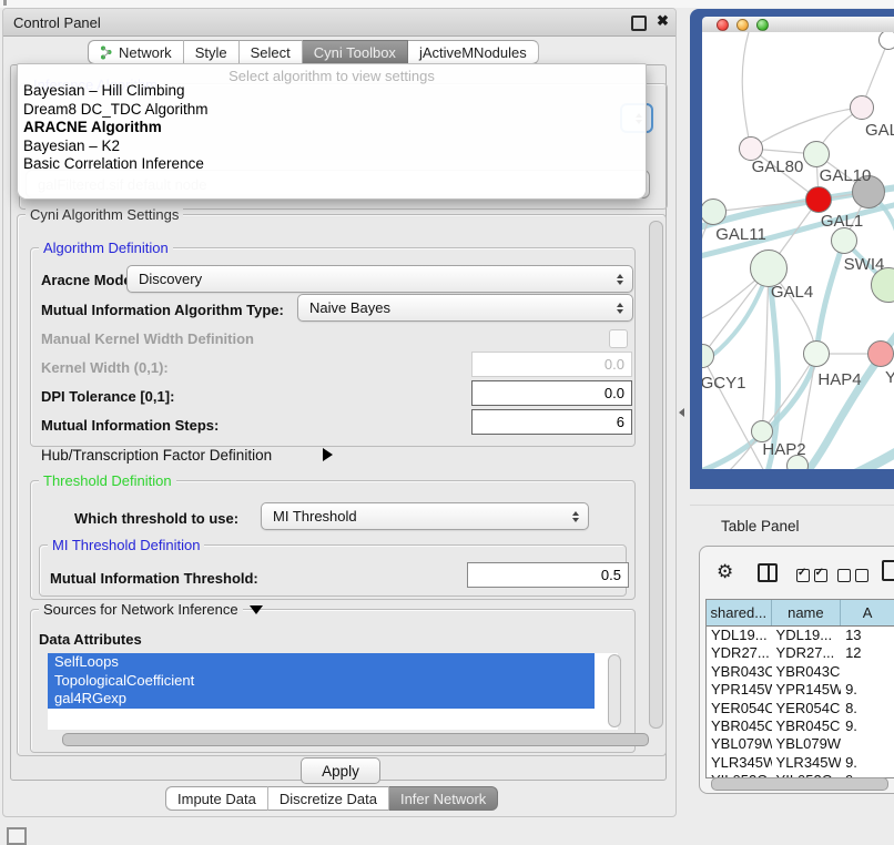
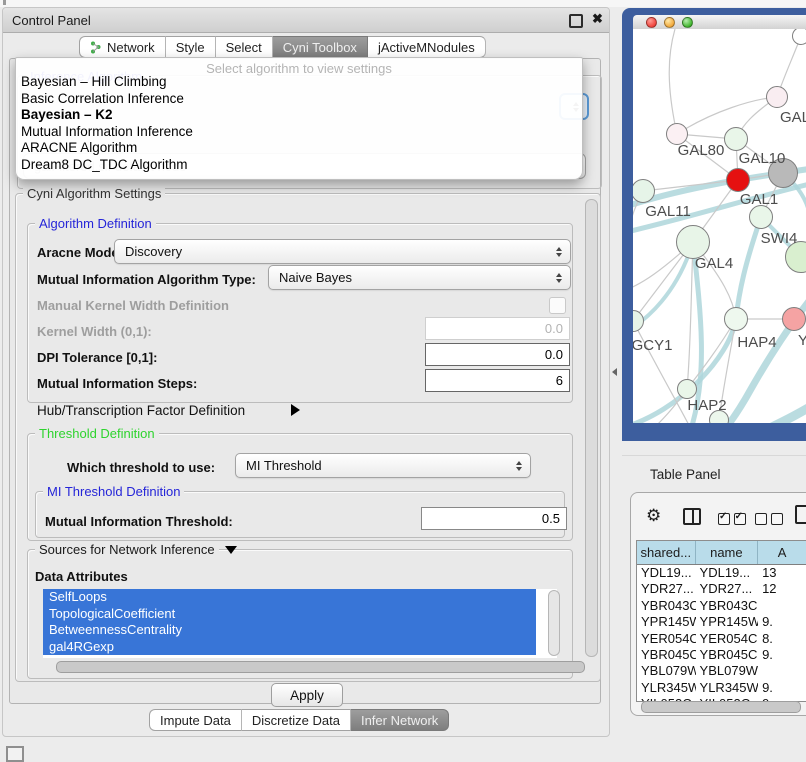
  Control Panel
  ✖
  Network
  Style
  Select
  Cyni Toolbox
  jActiveMNodules
  Cyni Algorithm Settings
  Algorithm Definition
  Aracne Mod
  Discovery
  Mutual Information Algorithm Type:
  Naive Bayes
  Manual Kernel Width Definition
  Kernel Width (0,1):
  0.0
  DPI Tolerance [0,1]:
  0.0
  Mutual Information Steps:
  6
  Hub/Transcription Factor Definition
  Threshold Definition
  Which threshold to use:
  MI Threshold
  MI Threshold Definition
  Mutual Information Threshold:
  0.5
  Sources for Network Inference
  Data Attributes
  SelfLoops
  TopologicalCoefficient
+ BetweennessCentrality
  gal4RGexp
  Apply
  Impute Data
  Discretize Data
  Infer Network
  GAL80
  GAL10
  GAL1
  GAL11
  SWI4
  GAL4
  GCY1
  HAP4
  Y
  HAP2
  Table Panel
  ⚙
  shared...
  name
  A
  YDL19...
  YDL19...
  13
  YDR27...
  YDR27...
  12
  YBR043C
  YBR043C
  YPR145
  YPR145W
  9.
  YER054C
  YER054C
  8.
  YBR045C
  YBR045C
  9.
  YBL079W
  YBL079W
  YLR345W
  YLR345W
  9.
  Select algorithm to view settings
  Bayesian – Hill Climbing
- Dream8 DC_TDC Algorithm
+ Basic Correlation Inference
- ARACNE Algorithm
+ Bayesian – K2
+ Mutual Information Inference
- Bayesian – K2
+ ARACNE Algorithm
- Basic Correlation Inference
+ Dream8 DC_TDC Algorithm
